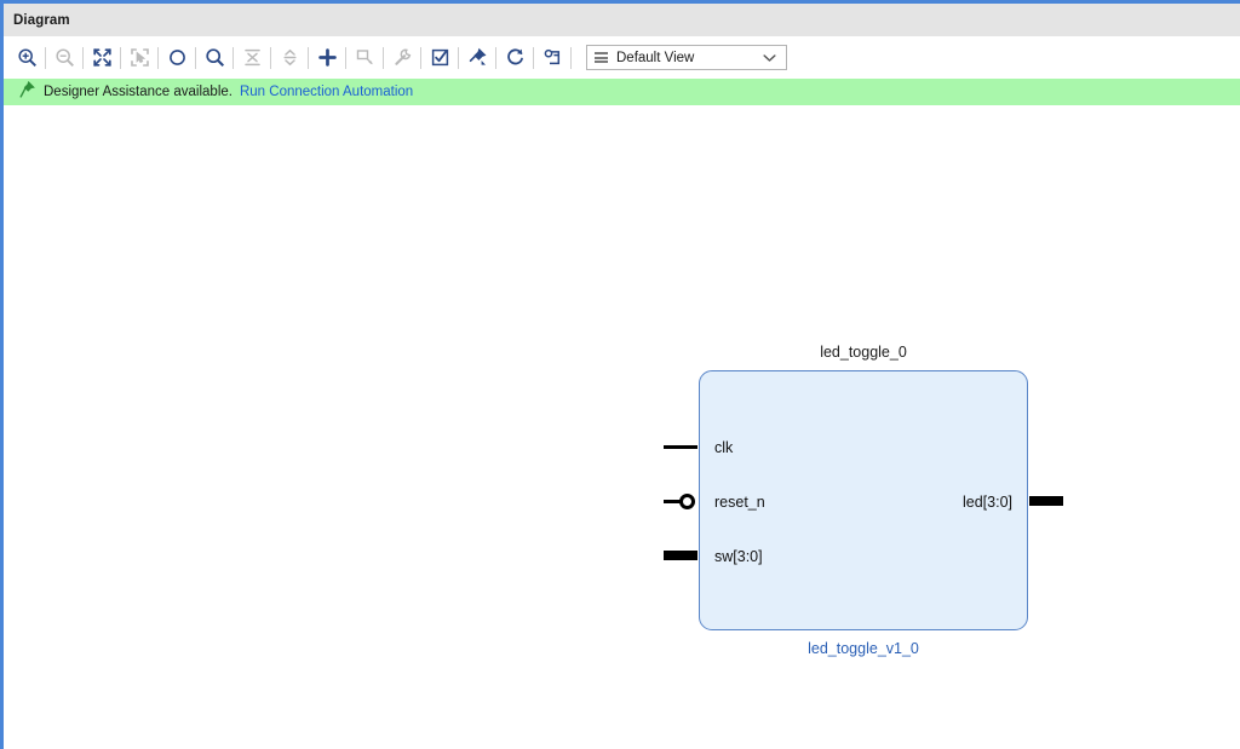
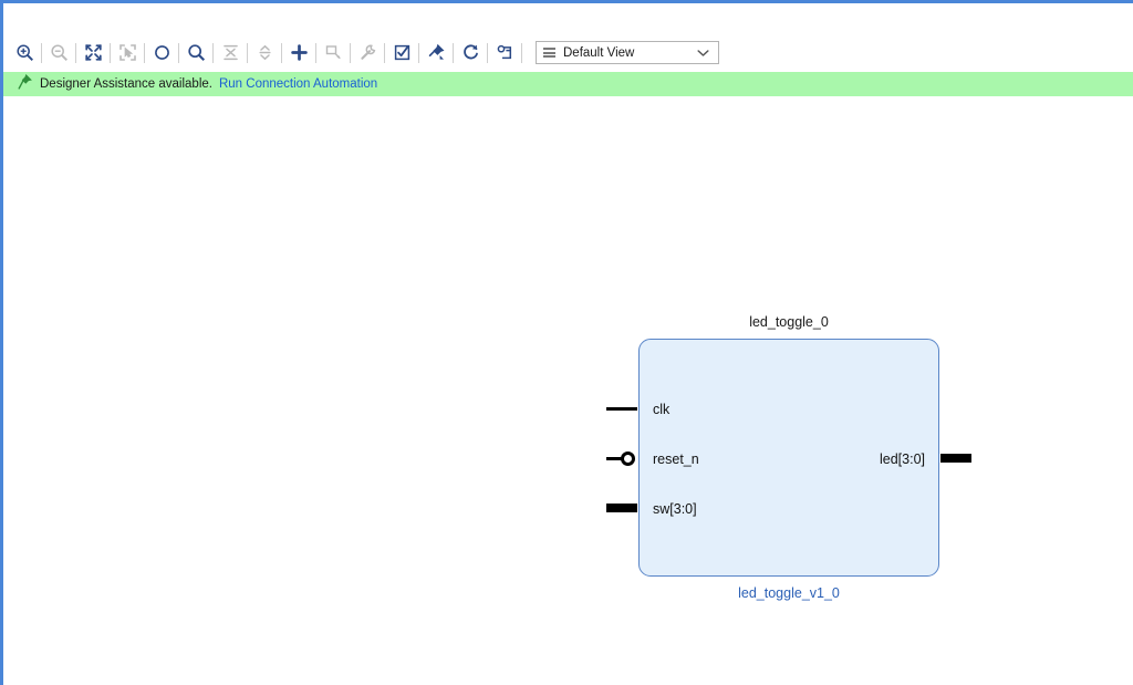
- Diagram
  Default View
  Designer Assistance available.
  Run Connection Automation
  led_toggle_0
  clk
  reset_n
  sw[3:0]
  led[3:0]
  led_toggle_v1_0
